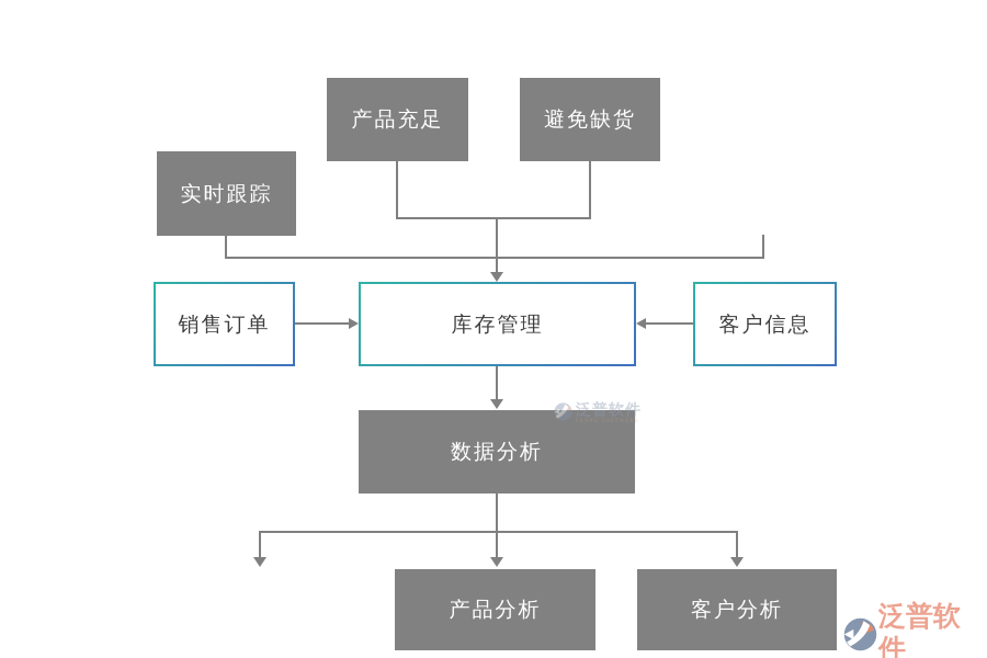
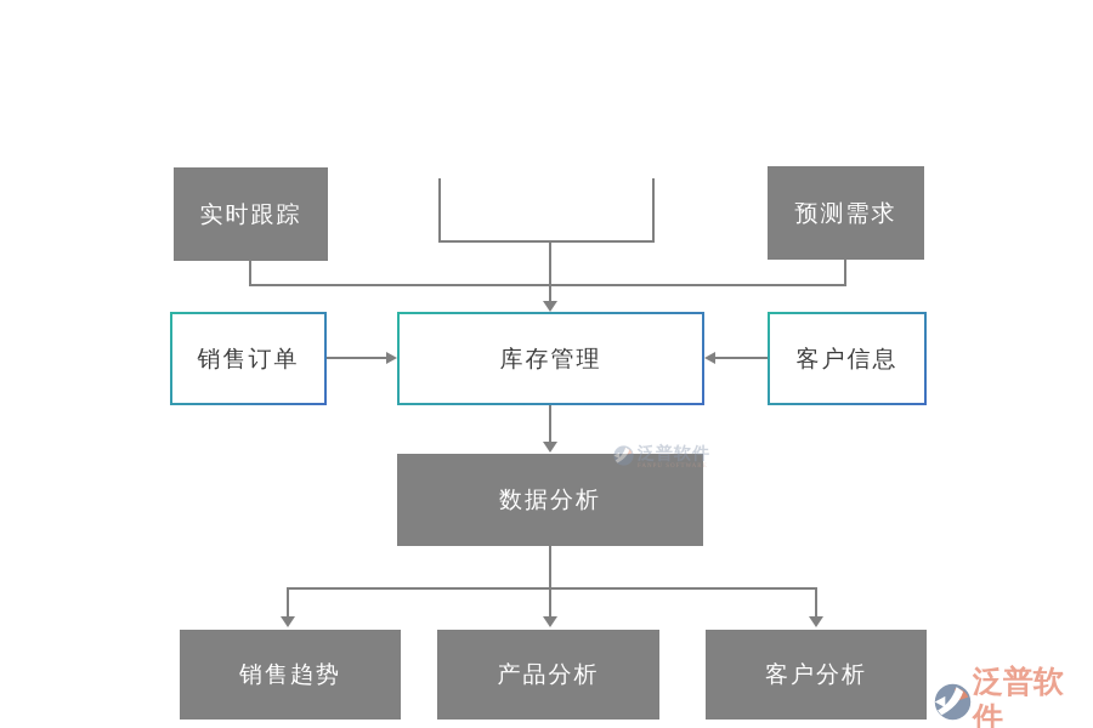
- 产品充足
- 避免缺货
  实时跟踪
+ 预测需求
  销售订单
  库存管理
  客户信息
  数据分析
+ 销售趋势
  产品分析
  客户分析
  泛普软件
  泛普软件
